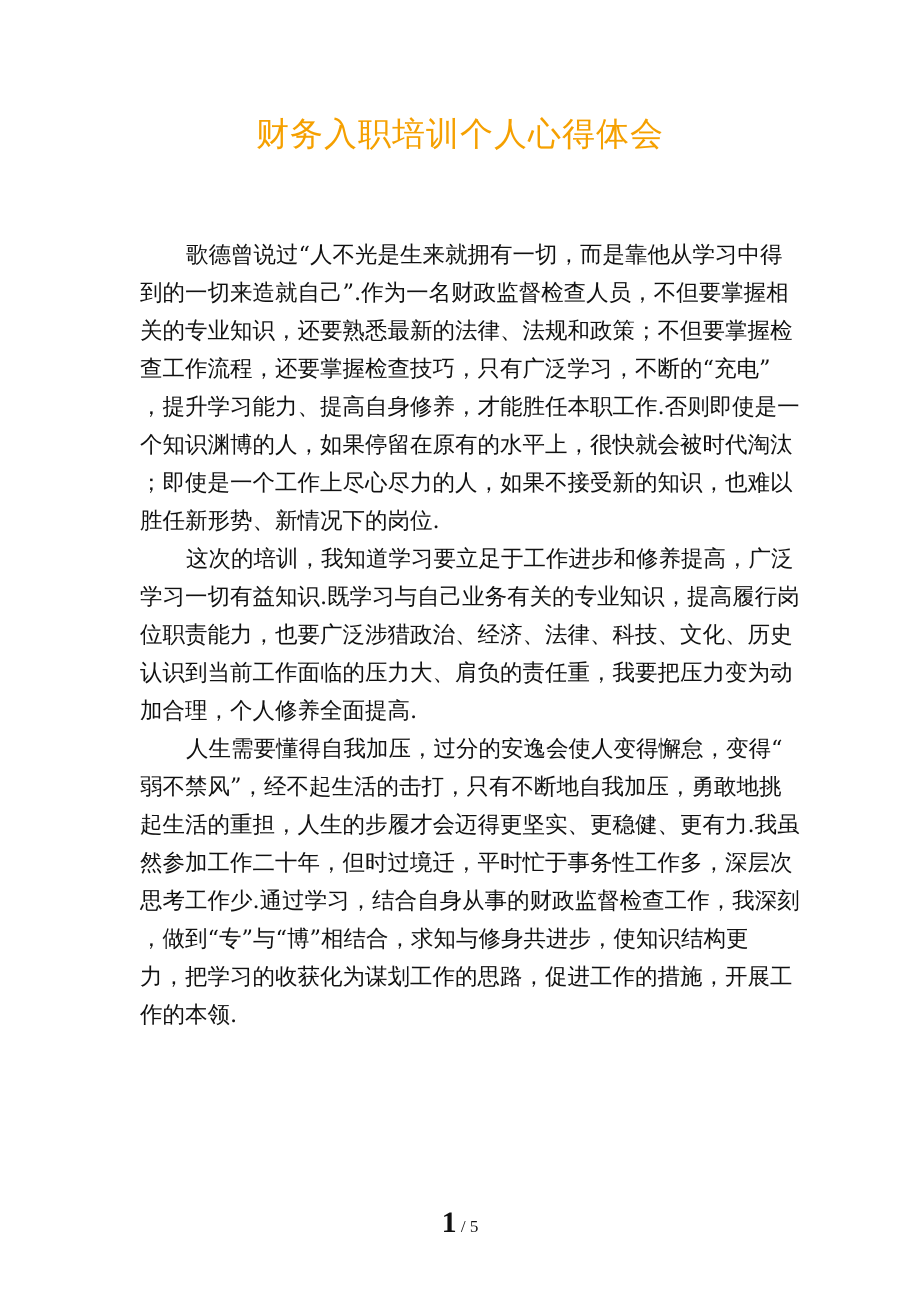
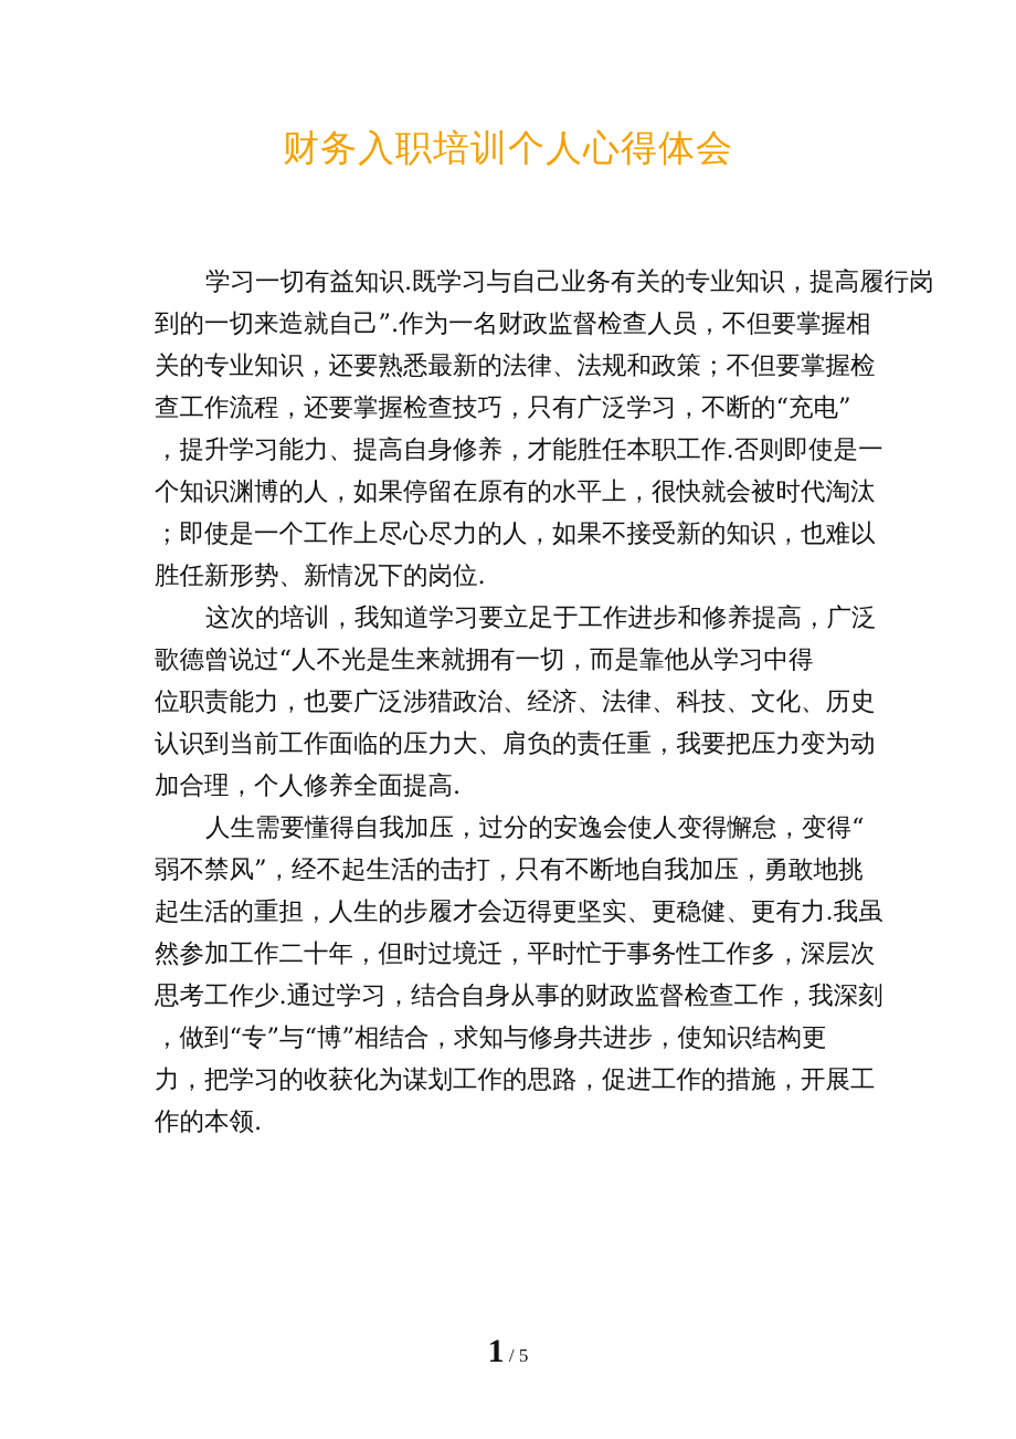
  财务入职培训个人心得体会
- 歌德曾说过“人不光是生来就拥有一切，而是靠他从学习中得
+ 学习一切有益知识.既学习与自己业务有关的专业知识，提高履行岗
  到的一切来造就自己”.作为一名财政监督检查人员，不但要掌握相
  关的专业知识，还要熟悉最新的法律、法规和政策；不但要掌握检
  查工作流程，还要掌握检查技巧，只有广泛学习，不断的“充电”
  ，提升学习能力、提高自身修养，才能胜任本职工作.否则即使是一
  个知识渊博的人，如果停留在原有的水平上，很快就会被时代淘汰
  ；即使是一个工作上尽心尽力的人，如果不接受新的知识，也难以
  胜任新形势、新情况下的岗位.
  这次的培训，我知道学习要立足于工作进步和修养提高，广泛
- 学习一切有益知识.既学习与自己业务有关的专业知识，提高履行岗
+ 歌德曾说过“人不光是生来就拥有一切，而是靠他从学习中得
  位职责能力，也要广泛涉猎政治、经济、法律、科技、文化、历史
  认识到当前工作面临的压力大、肩负的责任重，我要把压力变为动
  加合理，个人修养全面提高.
  人生需要懂得自我加压，过分的安逸会使人变得懈怠，变得“
  弱不禁风”，经不起生活的击打，只有不断地自我加压，勇敢地挑
  起生活的重担，人生的步履才会迈得更坚实、更稳健、更有力.我虽
  然参加工作二十年，但时过境迁，平时忙于事务性工作多，深层次
  思考工作少.通过学习，结合自身从事的财政监督检查工作，我深刻
  ，做到“专”与“博”相结合，求知与修身共进步，使知识结构更
  力，把学习的收获化为谋划工作的思路，促进工作的措施，开展工
  作的本领.
  1 / 5
